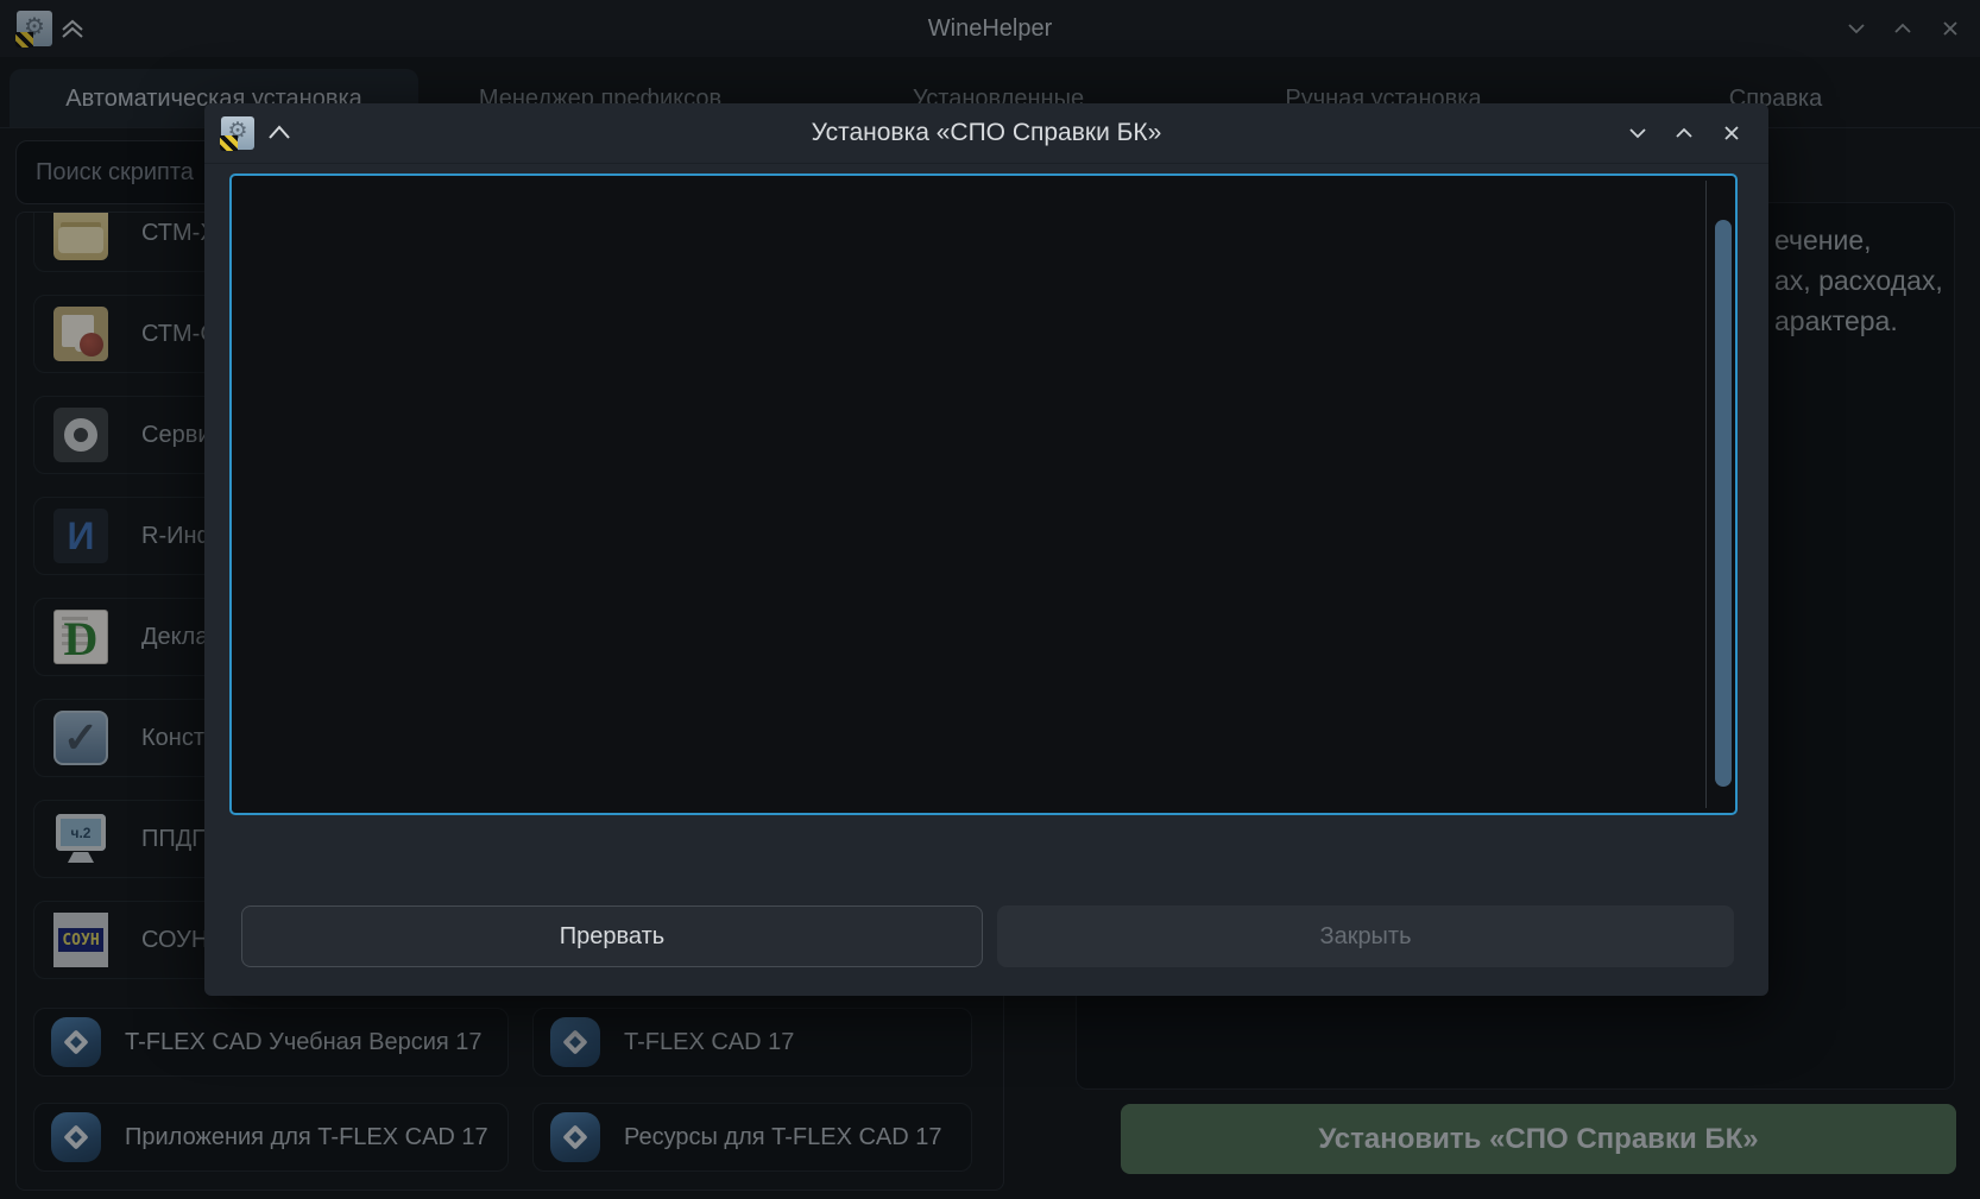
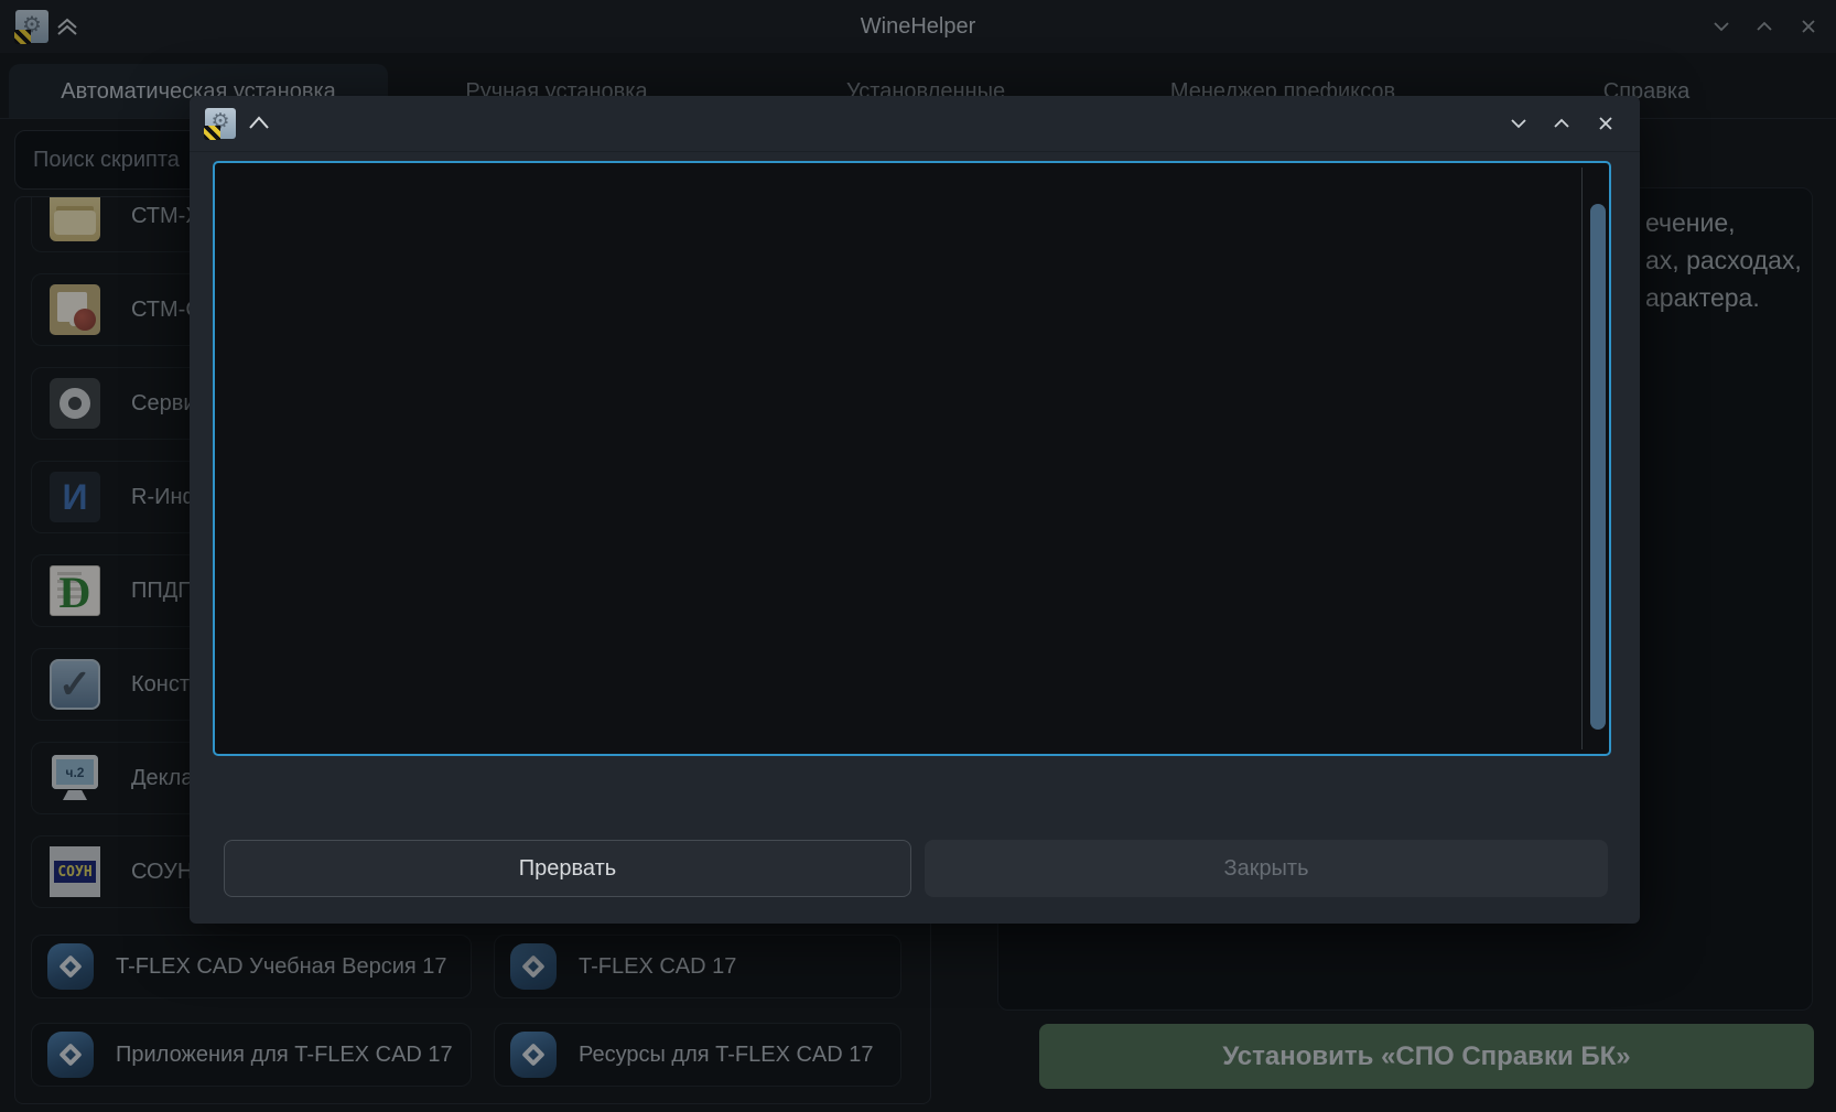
  ⚙
  WineHelper
  Автоматическая установка
- Менеджер префиксов
+ Ручная установка
  Установленные
- Ручная установка
+ Менеджер префиксов
  Справка
  Поиск скрипта
  СТМ-
  СТМ-
  Серв
  И
  R-Ин
  D
- Декла
+ ППДП
  ✓
  Конст
  ч.2
- ППДП
+ Декла
  СОУН
  СОУН
  T-FLEX CAD Учебная Версия 17
  T-FLEX CAD 17
  Приложения для T-FLEX CAD 17
  Ресурсы для T-FLEX CAD 17
  ечение,
  ах, расходах,
  арактера.
  Установить «СПО Справки БК»
  ⚙
- Установка «СПО Справки БК»
  Прервать
  Закрыть
